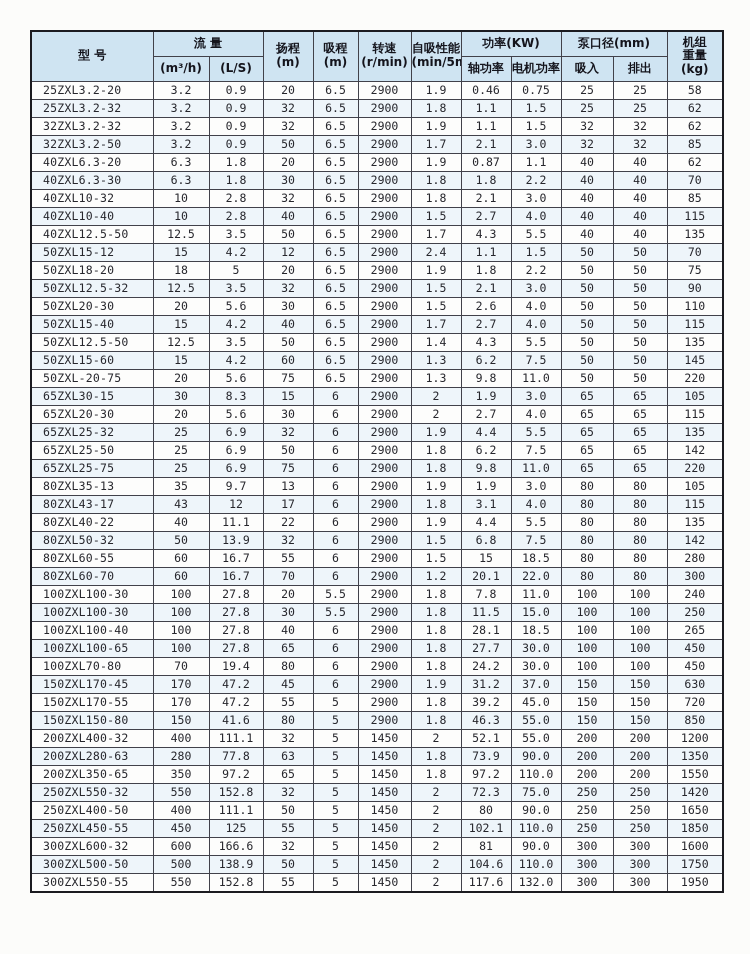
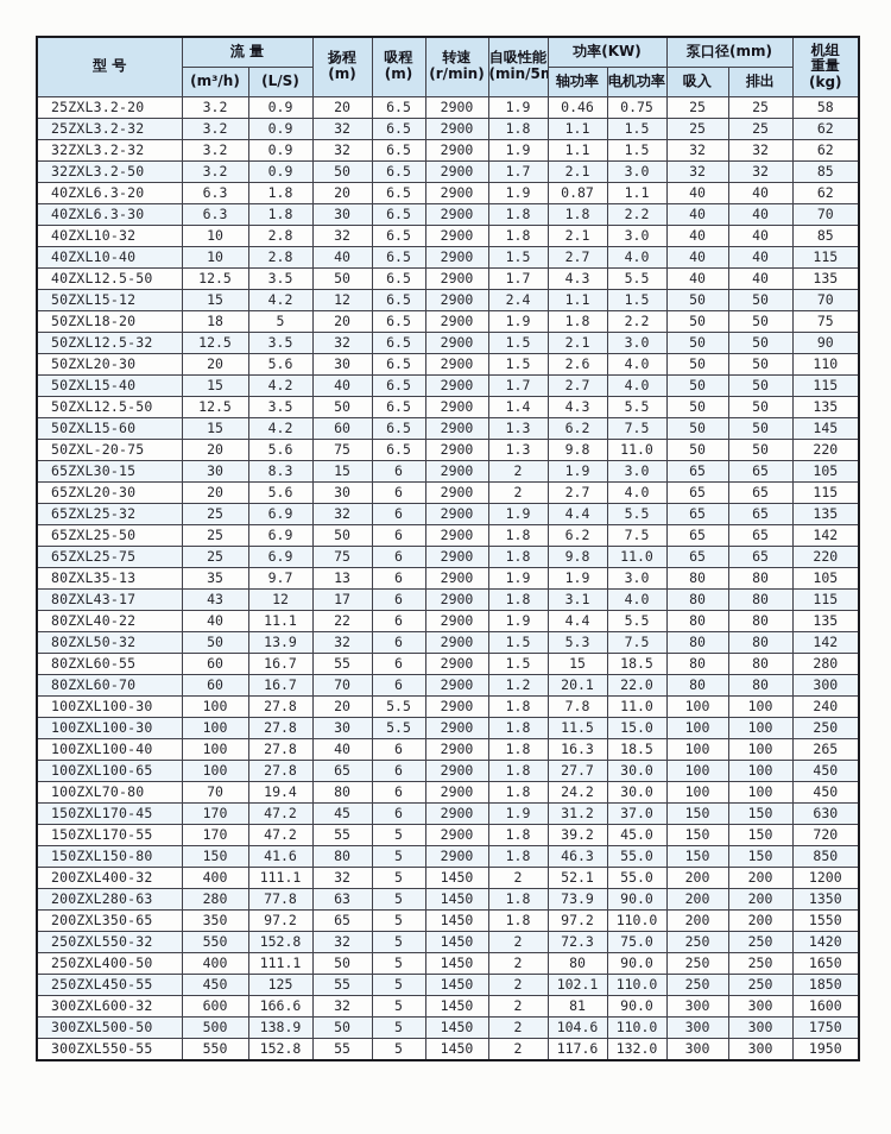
  型 号	流 量	扬程 (m)	吸程 (m)	转速 (r/min)	自吸性能 (min/5	功率(KW)	泵口径(mm)	机组 重量 (kg)
  (m³/h)	(L/S)	轴功率	电机功率	吸入	排出
  25ZXL3.2-20	3.2	0.9	20	6.5	2900	1.9	0.46	0.75	25	25	58
  25ZXL3.2-32	3.2	0.9	32	6.5	2900	1.8	1.1	1.5	25	25	62
  32ZXL3.2-32	3.2	0.9	32	6.5	2900	1.9	1.1	1.5	32	32	62
  32ZXL3.2-50	3.2	0.9	50	6.5	2900	1.7	2.1	3.0	32	32	85
  40ZXL6.3-20	6.3	1.8	20	6.5	2900	1.9	0.87	1.1	40	40	62
  40ZXL6.3-30	6.3	1.8	30	6.5	2900	1.8	1.8	2.2	40	40	70
  40ZXL10-32	10	2.8	32	6.5	2900	1.8	2.1	3.0	40	40	85
  40ZXL10-40	10	2.8	40	6.5	2900	1.5	2.7	4.0	40	40	115
  40ZXL12.5-50	12.5	3.5	50	6.5	2900	1.7	4.3	5.5	40	40	135
  50ZXL15-12	15	4.2	12	6.5	2900	2.4	1.1	1.5	50	50	70
  50ZXL18-20	18	5	20	6.5	2900	1.9	1.8	2.2	50	50	75
  50ZXL12.5-32	12.5	3.5	32	6.5	2900	1.5	2.1	3.0	50	50	90
  50ZXL20-30	20	5.6	30	6.5	2900	1.5	2.6	4.0	50	50	110
  50ZXL15-40	15	4.2	40	6.5	2900	1.7	2.7	4.0	50	50	115
  50ZXL12.5-50	12.5	3.5	50	6.5	2900	1.4	4.3	5.5	50	50	135
  50ZXL15-60	15	4.2	60	6.5	2900	1.3	6.2	7.5	50	50	145
  50ZXL-20-75	20	5.6	75	6.5	2900	1.3	9.8	11.0	50	50	220
  65ZXL30-15	30	8.3	15	6	2900	2	1.9	3.0	65	65	105
  65ZXL20-30	20	5.6	30	6	2900	2	2.7	4.0	65	65	115
  65ZXL25-32	25	6.9	32	6	2900	1.9	4.4	5.5	65	65	135
  65ZXL25-50	25	6.9	50	6	2900	1.8	6.2	7.5	65	65	142
  65ZXL25-75	25	6.9	75	6	2900	1.8	9.8	11.0	65	65	220
  80ZXL35-13	35	9.7	13	6	2900	1.9	1.9	3.0	80	80	105
  80ZXL43-17	43	12	17	6	2900	1.8	3.1	4.0	80	80	115
  80ZXL40-22	40	11.1	22	6	2900	1.9	4.4	5.5	80	80	135
- 80ZXL50-32	50	13.9	32	6	2900	1.5	6.8	7.5	80	80	142
+ 80ZXL50-32	50	13.9	32	6	2900	1.5	5.3	7.5	80	80	142
  80ZXL60-55	60	16.7	55	6	2900	1.5	15	18.5	80	80	280
  80ZXL60-70	60	16.7	70	6	2900	1.2	20.1	22.0	80	80	300
  100ZXL100-30	100	27.8	20	5.5	2900	1.8	7.8	11.0	100	100	240
  100ZXL100-30	100	27.8	30	5.5	2900	1.8	11.5	15.0	100	100	250
- 100ZXL100-40	100	27.8	40	6	2900	1.8	28.1	18.5	100	100	265
+ 100ZXL100-40	100	27.8	40	6	2900	1.8	16.3	18.5	100	100	265
  100ZXL100-65	100	27.8	65	6	2900	1.8	27.7	30.0	100	100	450
  100ZXL70-80	70	19.4	80	6	2900	1.8	24.2	30.0	100	100	450
  150ZXL170-45	170	47.2	45	6	2900	1.9	31.2	37.0	150	150	630
  150ZXL170-55	170	47.2	55	5	2900	1.8	39.2	45.0	150	150	720
  150ZXL150-80	150	41.6	80	5	2900	1.8	46.3	55.0	150	150	850
  200ZXL400-32	400	111.1	32	5	1450	2	52.1	55.0	200	200	1200
  200ZXL280-63	280	77.8	63	5	1450	1.8	73.9	90.0	200	200	1350
  200ZXL350-65	350	97.2	65	5	1450	1.8	97.2	110.0	200	200	1550
  250ZXL550-32	550	152.8	32	5	1450	2	72.3	75.0	250	250	1420
  250ZXL400-50	400	111.1	50	5	1450	2	80	90.0	250	250	1650
  250ZXL450-55	450	125	55	5	1450	2	102.1	110.0	250	250	1850
  300ZXL600-32	600	166.6	32	5	1450	2	81	90.0	300	300	1600
  300ZXL500-50	500	138.9	50	5	1450	2	104.6	110.0	300	300	1750
  300ZXL550-55	550	152.8	55	5	1450	2	117.6	132.0	300	300	1950
